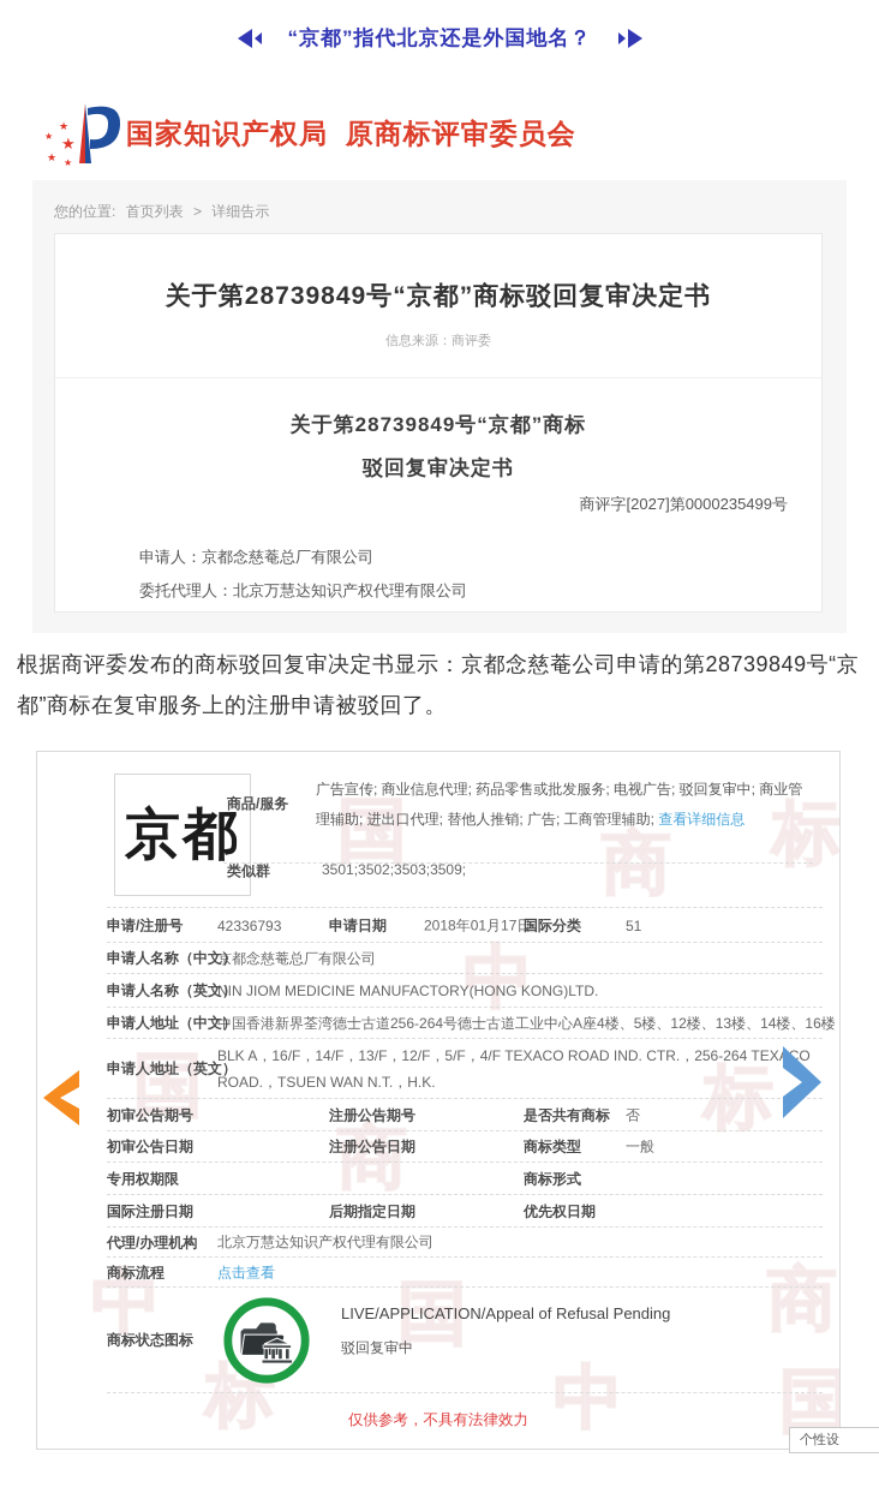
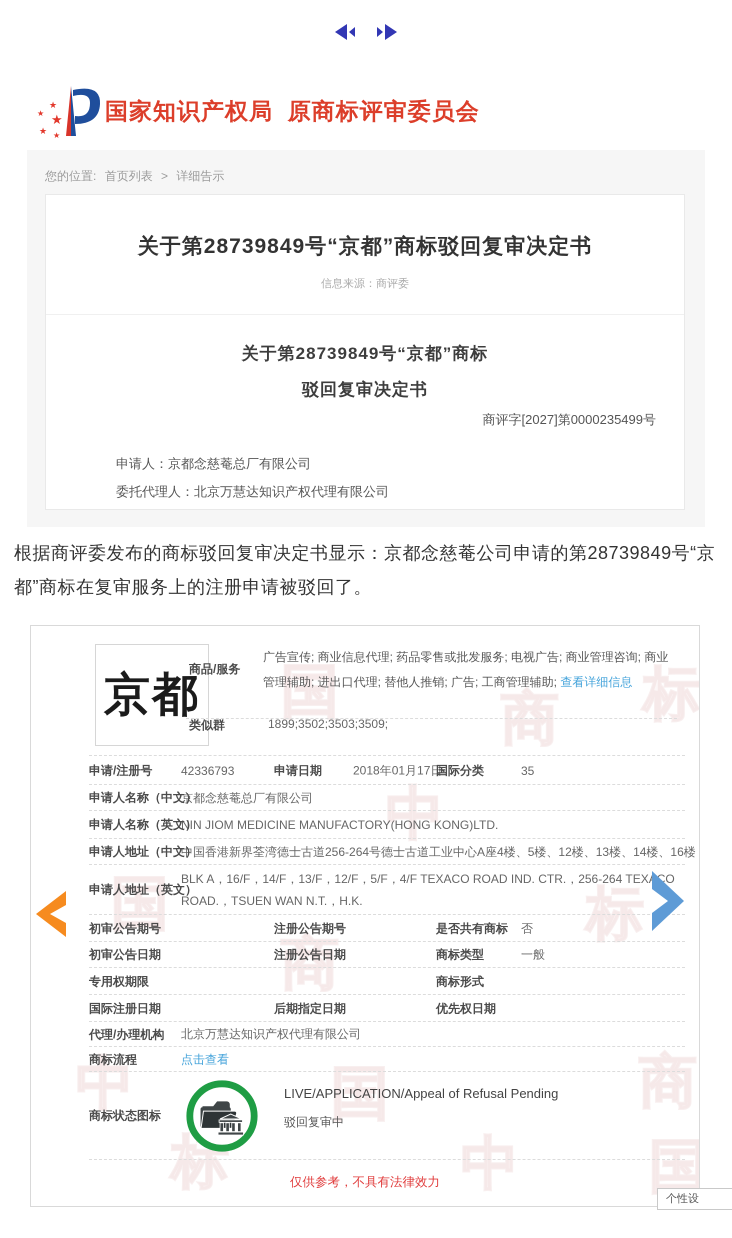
- “京都”指代北京还是外国地名？
  ★
  ★
  ★
  ★
  ★
  国家知识产权局 原商标评审委员会
  您的位置: 首页列表 > 详细告示
  关于第28739849号“京都”商标驳回复审决定书
  信息来源：商评委
  关于第28739849号“京都”商标
  驳回复审决定书
  商评字[2027]第0000235499号
  申请人：京都念慈菴总厂有限公司
  委托代理人：北京万慧达知识产权代理有限公司
  根据商评委发布的商标驳回复审决定书显示：京都念慈菴公司申请的第28739849号“京都”商标在复审服务上的注册申请被驳回了。
  国
  商
  标
  中
  国
  商
  标
  中
  国
  商
  标
  中
  国
  京都
  商品/服务
- 广告宣传; 商业信息代理; 药品零售或批发服务; 电视广告; 驳回复审中; 商业管理辅助; 进出口代理; 替他人推销; 广告; 工商管理辅助; 查看详细信息
+ 广告宣传; 商业信息代理; 药品零售或批发服务; 电视广告; 商业管理咨询; 商业管理辅助; 进出口代理; 替他人推销; 广告; 工商管理辅助; 查看详细信息
  类似群
- 3501;3502;3503;3509;
+ 1899;3502;3503;3509;
  申请/注册号
  42336793
  申请日期
  2018年01月17日
  国际分类
- 51
+ 35
  申请人名称（中文）
  京都念慈菴总厂有限公司
  申请人名称（英文）
  NIN JIOM MEDICINE MANUFACTORY(HONG KONG)LTD.
  申请人地址（中文）
  中国香港新界荃湾德士古道256-264号德士古道工业中心A座4楼、5楼、12楼、13楼、14楼、16楼
  申请人地址（英文）
  BLK A，16/F，14/F，13/F，12/F，5/F，4/F TEXACO ROAD IND. CTR.，256-264 TEXCO ROAD.，TSUEN WAN N.T.，H.K.
  初审公告期号
  注册公告期号
  是否共有商标
  否
  初审公告日期
  注册公告日期
  商标类型
  一般
  专用权期限
  商标形式
  国际注册日期
  后期指定日期
  优先权日期
  代理/办理机构
  北京万慧达知识产权代理有限公司
  商标流程
  点击查看
  商标状态图标
  LIVE/APPLICATION/Appeal of Refusal Pending
  驳回复审中
  仅供参考，不具有法律效力
  个性设
